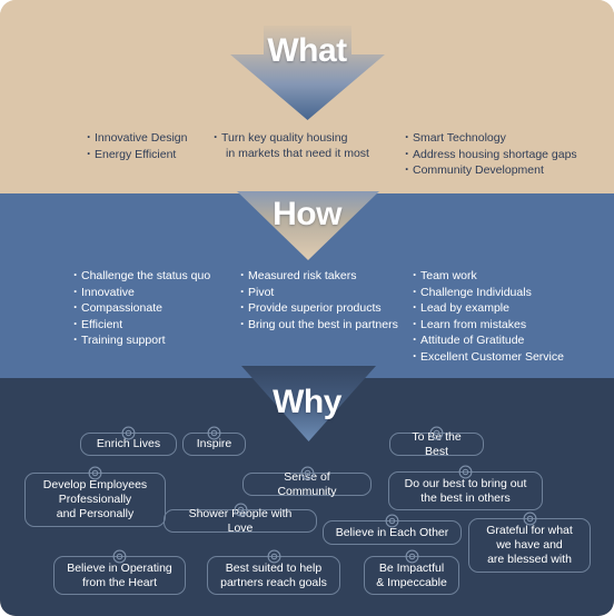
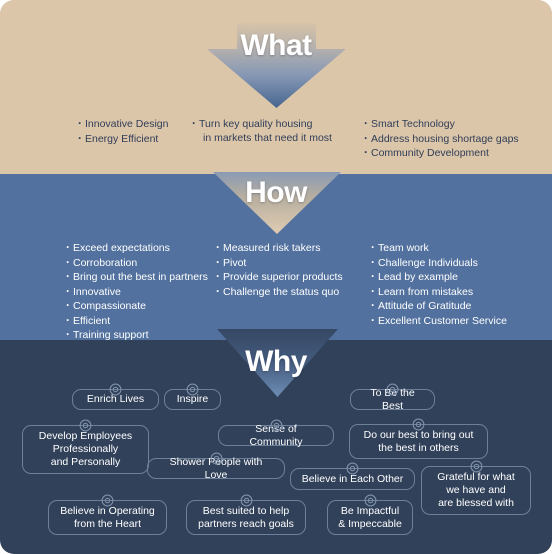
  What
  How
  Why
  Innovative Design
  Energy Efficient
  Turn key quality housing
  in markets that need it most
  Smart Technology
  Address housing shortage gaps
  Community Development
+ Exceed expectations
+ Corroboration
- Challenge the status quo
+ Bring out the best in partners
  Innovative
  Compassionate
  Efficient
  Training support
  Measured risk takers
  Pivot
  Provide superior products
- Bring out the best in partners
+ Challenge the status quo
  Team work
  Challenge Individuals
  Lead by example
  Learn from mistakes
  Attitude of Gratitude
  Excellent Customer Service
  Enrich Lives
  Inspire
  Toe the Best
  Develop Employees
  Professionally
  and Personally
  Sese of Community
  Do our best to bring out
  the best in others
  Showereople with Love
  Believe in Each Other
  Grateful for what
  we have and
  are blessed with
  Believe in Operating
  from the Heart
  Best suited to help
  partners reach goals
  Be Impactful
  & Impeccable
